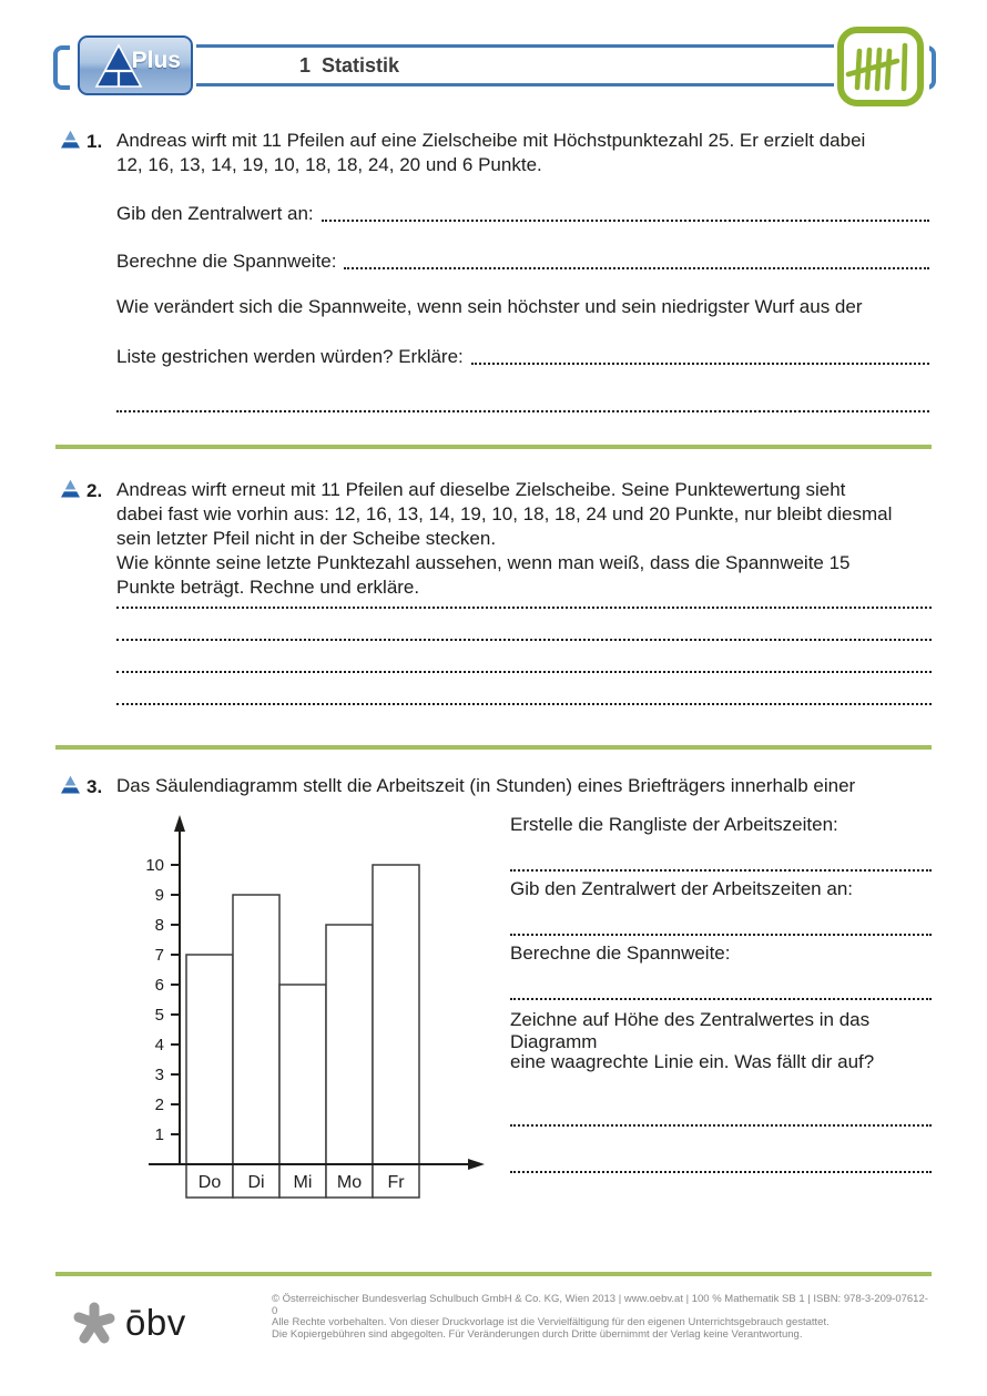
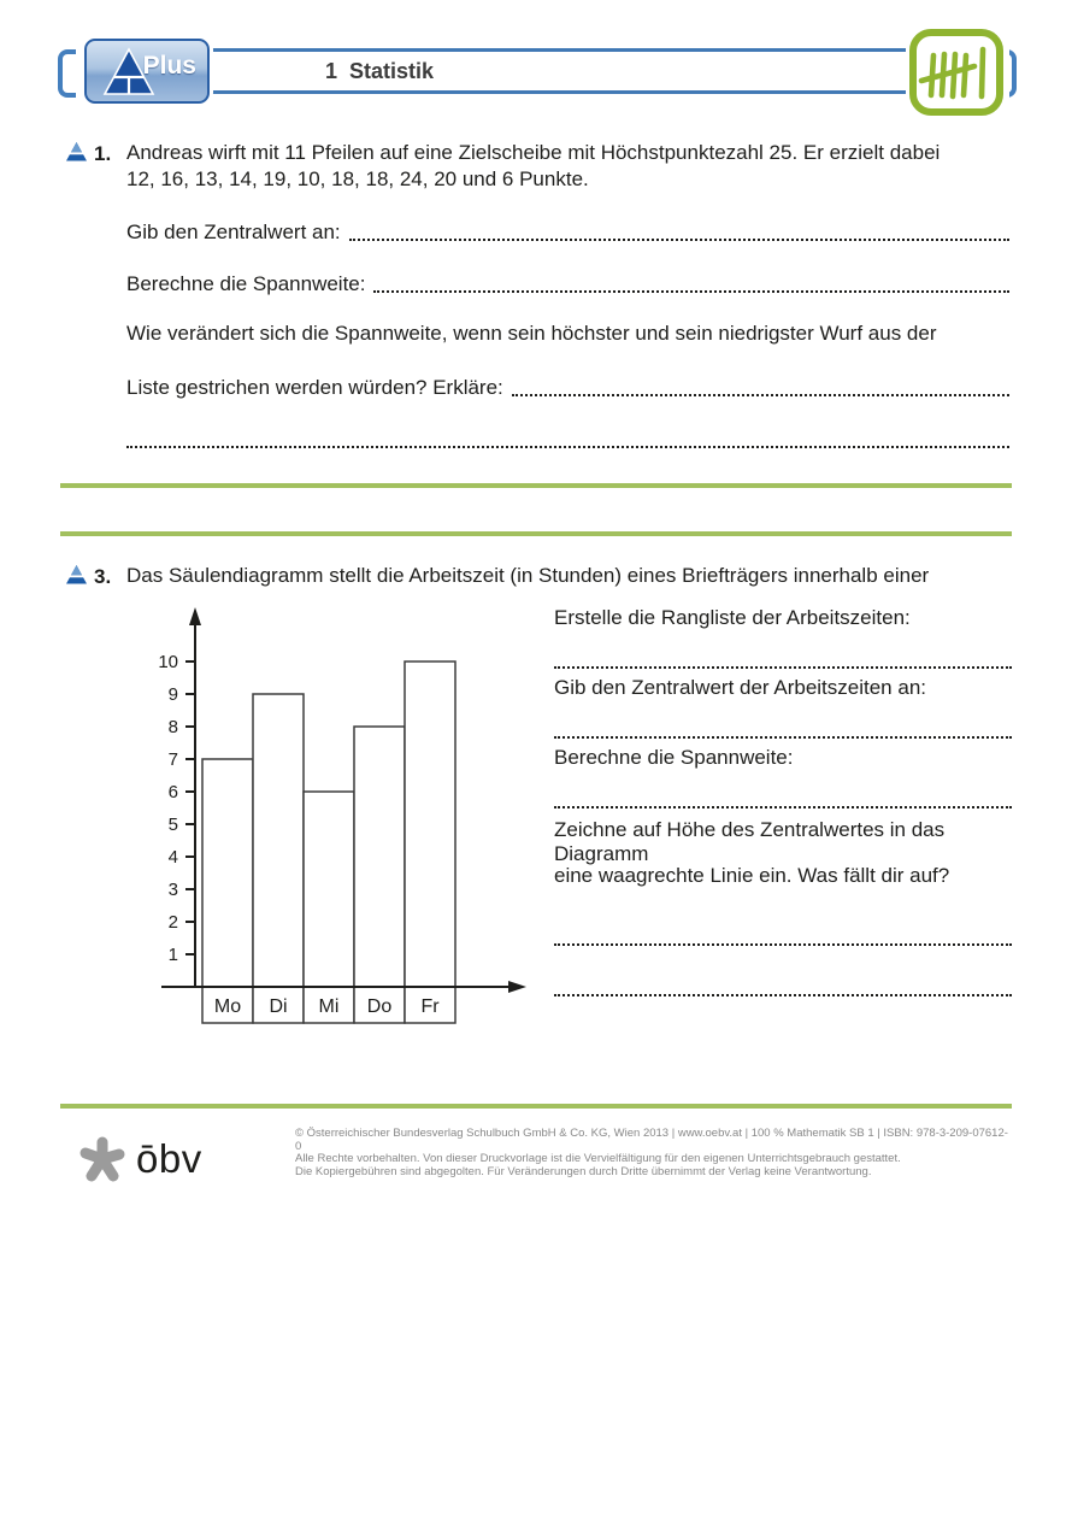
  1 Statistik
  Plus
  1.
  Andreas wirft mit 11 Pfeilen auf eine Zielscheibe mit Höchstpunktezahl 25. Er erzielt dabei
  12, 16, 13, 14, 19, 10, 18, 18, 24, 20 und 6 Punkte.
  Gib den Zentralwert an:
  Berechne die Spannweite:
  Wie verändert sich die Spannweite, wenn sein höchster und sein niedrigster Wurf aus der
  Liste gestrichen werden würden? Erkläre:
- 2.
- Andreas wirft erneut mit 11 Pfeilen auf dieselbe Zielscheibe. Seine Punktewertung sieht
- dabei fast wie vorhin aus: 12, 16, 13, 14, 19, 10, 18, 18, 24 und 20 Punkte, nur bleibt diesmal
- sein letzter Pfeil nicht in der Scheibe stecken.
- Wie könnte seine letzte Punktezahl aussehen, wenn man weiß, dass die Spannweite 15
- Punkte beträgt. Rechne und erkläre.
  3.
  Das Säulendiagramm stellt die Arbeitszeit (in Stunden) eines Briefträgers innerhalb einer
- Do
+ Mo
  Di
  Mi
- Mo
+ Do
  Fr
  1
  2
  3
  4
  5
  6
  7
  8
  9
  10
  Erstelle die Rangliste der Arbeitszeiten:
  Gib den Zentralwert der Arbeitszeiten an:
  Berechne die Spannweite:
  Zeichne auf Höhe des Zentralwertes in das Diagramm
  eine waagrechte Linie ein. Was fällt dir auf?
  ōbv
  © Österreichischer Bundesverlag Schulbuch GmbH & Co. KG, Wien 2013 | www.oebv.at | 100 % Mathematik SB 1 | ISBN: 978-3-209-07612-0
  Alle Rechte vorbehalten. Von dieser Druckvorlage ist die Vervielfältigung für den eigenen Unterrichtsgebrauch gestattet.
  Die Kopiergebühren sind abgegolten. Für Veränderungen durch Dritte übernimmt der Verlag keine Verantwortung.
